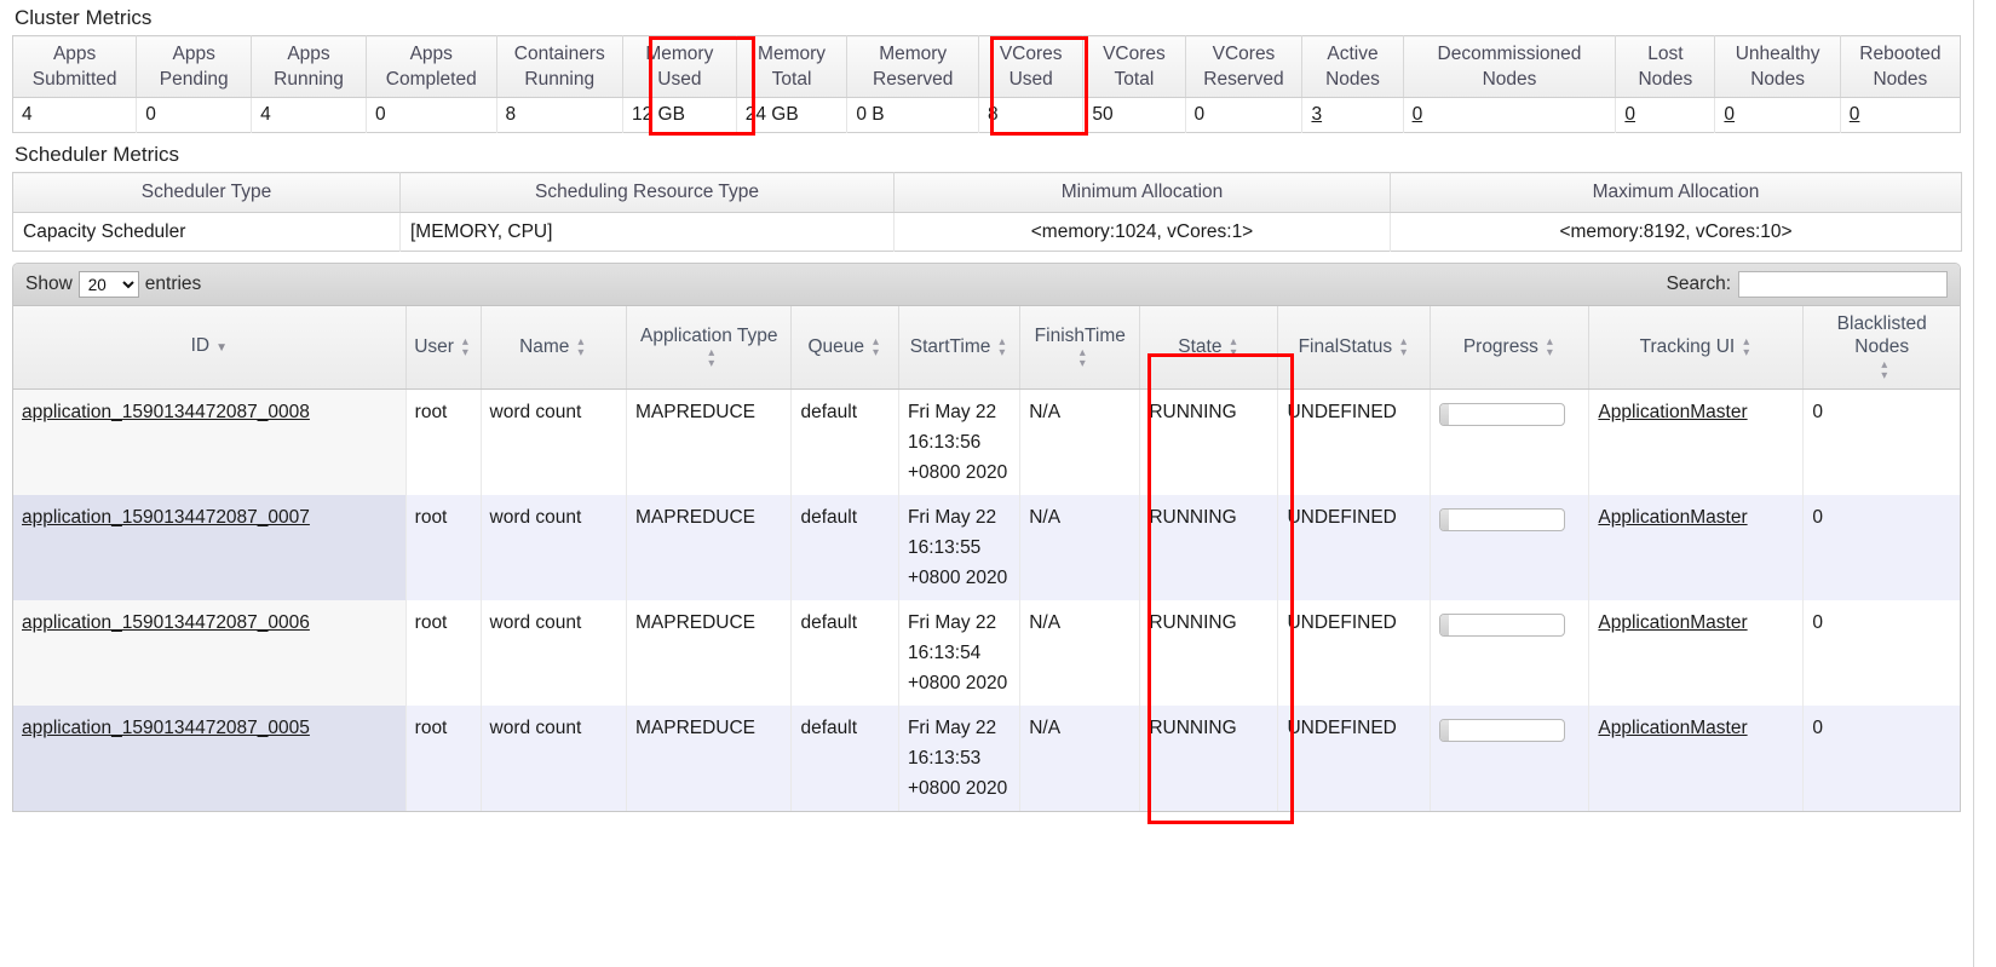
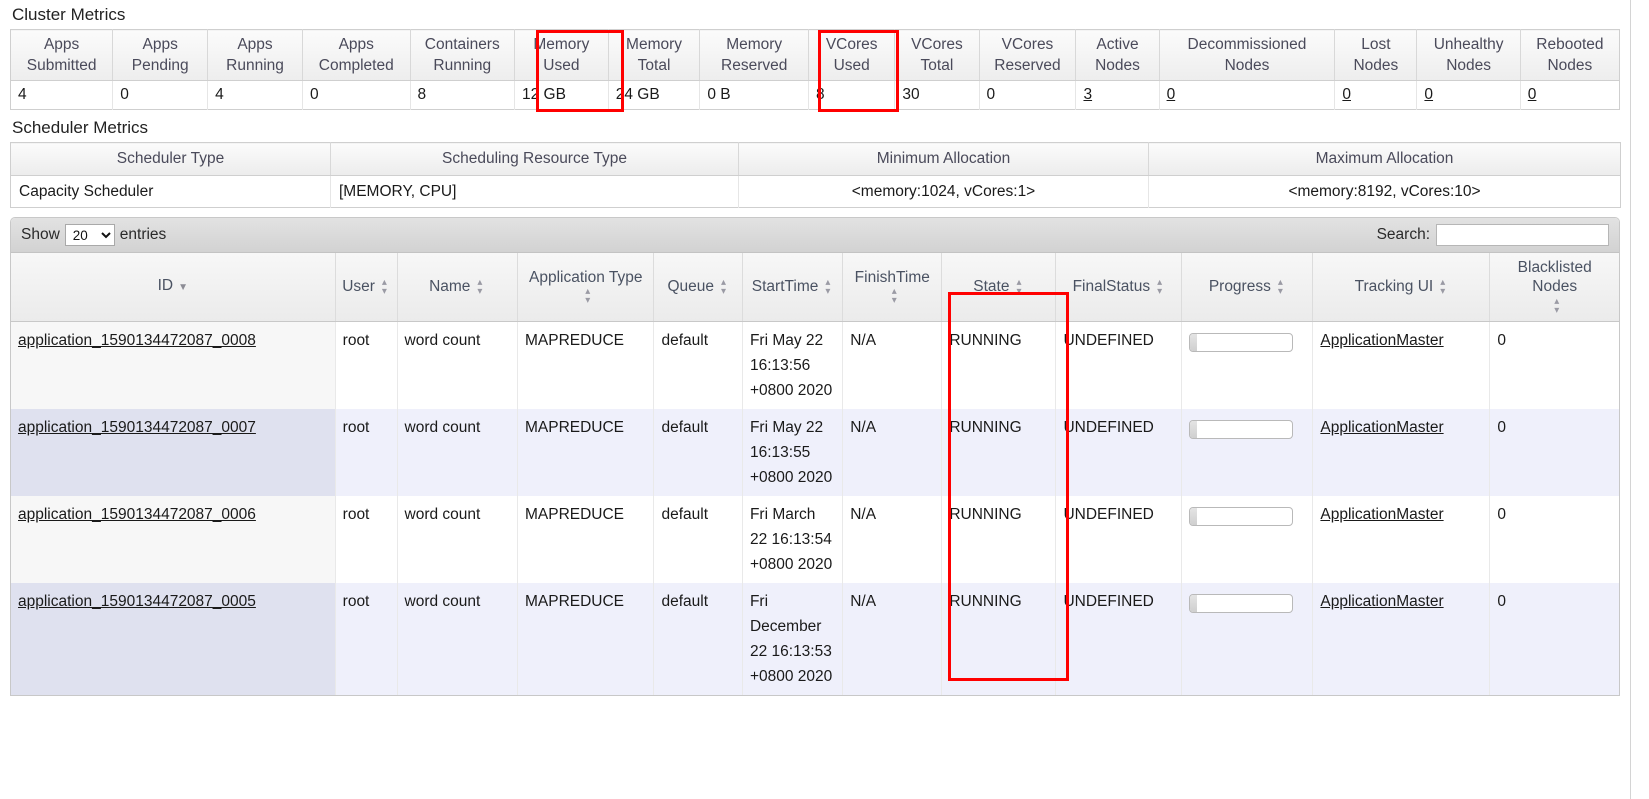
  Cluster Metrics
  Apps Submitted	Apps Pending	Apps Running	Apps Completed	Containers Running	Memory Used	Memory Total	Memory Reserved	VCores Used	VCores Total	VCores Reserved	Active Nodes	Decommissioned Nodes	Lost Nodes	Unhealthy Nodes	Rebooted Nodes
- 4	0	4	0	8	12 GB	24 GB	0 B	8	50	0	3	0	0	0	0
+ 4	0	4	0	8	12 GB	24 GB	0 B	8	30	0	3	0	0	0	0
  Scheduler Metrics
  Scheduler Type	Scheduling Resource Type	Minimum Allocation	Maximum Allocation
  Capacity Scheduler	[MEMORY, CPU]	<memory:1024, vCores:1>	<memory:8192, vCores:10>
  Show
  20
  entries
  Search:
  ID ▼	User ▴▾	Name ▴▾	Application Type▴▾	Queue ▴▾	StartTime ▴▾	FinishTime▴▾	State ▴▾	FinalStatus ▴▾	Progress ▴▾	Tracking UI ▴▾	Blacklisted Nodes▴▾
  application_1590134472087_0008	root	word count	MAPREDUCE	default	Fri May 22 16:13:56 +0800 2020	N/A	RUNNING	UNDEFINED		ApplicationMaster	0
  application_1590134472087_0007	root	word count	MAPREDUCE	default	Fri May 22 16:13:55 +0800 2020	N/A	RUNNING	UNDEFINED		ApplicationMaster	0
- application_1590134472087_0006	root	word count	MAPREDUCE	default	Fri May 22 16:13:54 +0800 2020	N/A	RUNNING	UNDEFINED		ApplicationMaster	0
+ application_1590134472087_0006	root	word count	MAPREDUCE	default	Fri March 22 16:13:54 +0800 2020	N/A	RUNNING	UNDEFINED		ApplicationMaster	0
- application_1590134472087_0005	root	word count	MAPREDUCE	default	Fri May 22 16:13:53 +0800 2020	N/A	RUNNING	UNDEFINED		ApplicationMaster	0
+ application_1590134472087_0005	root	word count	MAPREDUCE	default	Fri December 22 16:13:53 +0800 2020	N/A	RUNNING	UNDEFINED		ApplicationMaster	0
